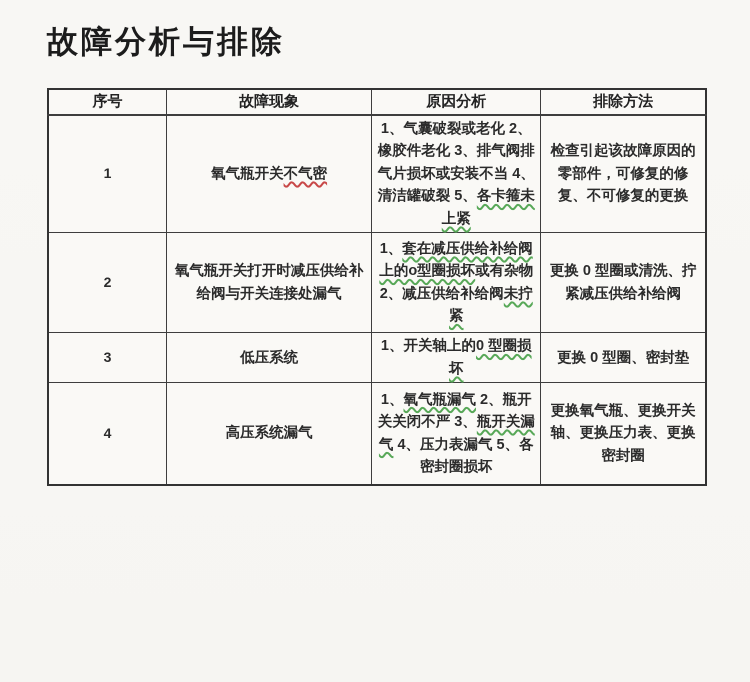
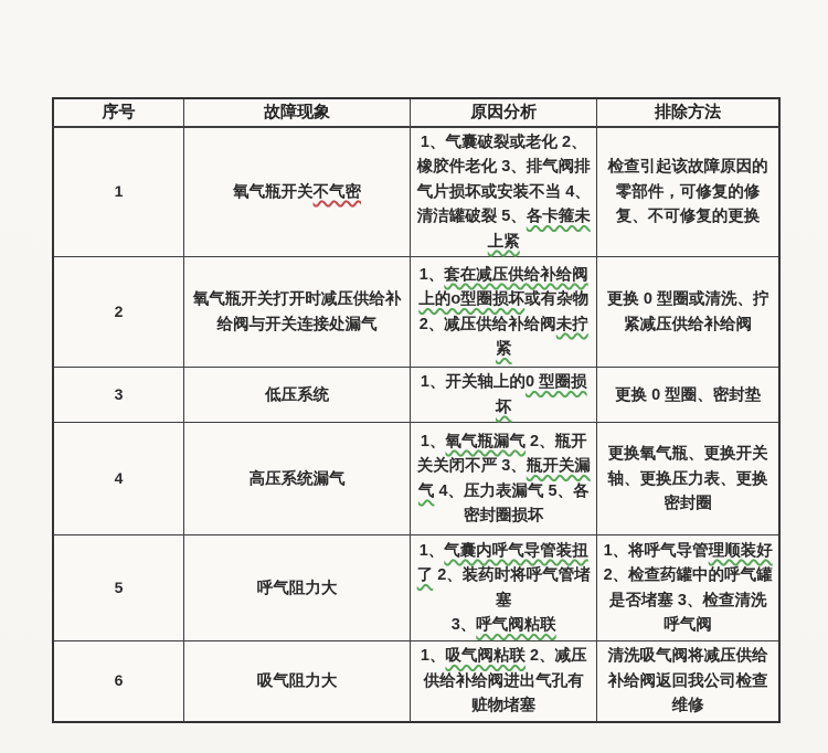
- 故障分析与排除
  序号	故障现象	原因分析	排除方法
  1	氧气瓶开关不气密	1、气囊破裂或老化 2、橡胶件老化 3、排气阀排气片损坏或安装不当 4、清洁罐破裂 5、各卡箍未上紧	检查引起该故障原因的零部件，可修复的修复、不可修复的更换
  2	氧气瓶开关打开时减压供给补给阀与开关连接处漏气	1、套在减压供给补给阀上的o型圈损坏或有杂物 2、减压供给补给阀未拧紧	更换 0 型圈或清洗、拧紧减压供给补给阀
  3	低压系统	1、开关轴上的0 型圈损坏	更换 0 型圈、密封垫
  4	高压系统漏气	1、氧气瓶漏气 2、瓶开关关闭不严 3、瓶开关漏气 4、压力表漏气 5、各密封圈损坏	更换氧气瓶、更换开关轴、更换压力表、更换密封圈
+ 5	呼气阻力大	1、气囊内呼气导管装扭了 2、装药时将呼气管堵塞 3、呼气阀粘联	1、将呼气导管理顺装好 2、检查药罐中的呼气罐是否堵塞 3、检查清洗呼气阀
+ 6	吸气阻力大	1、吸气阀粘联 2、减压供给补给阀进出气孔有赃物堵塞	清洗吸气阀将减压供给补给阀返回我公司检查维修
